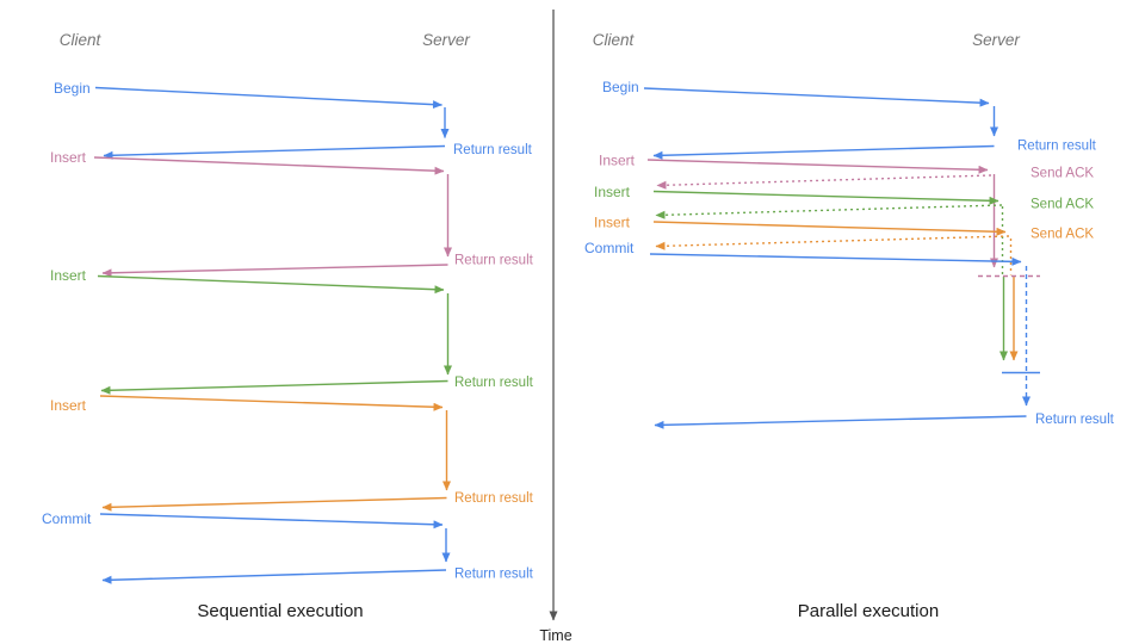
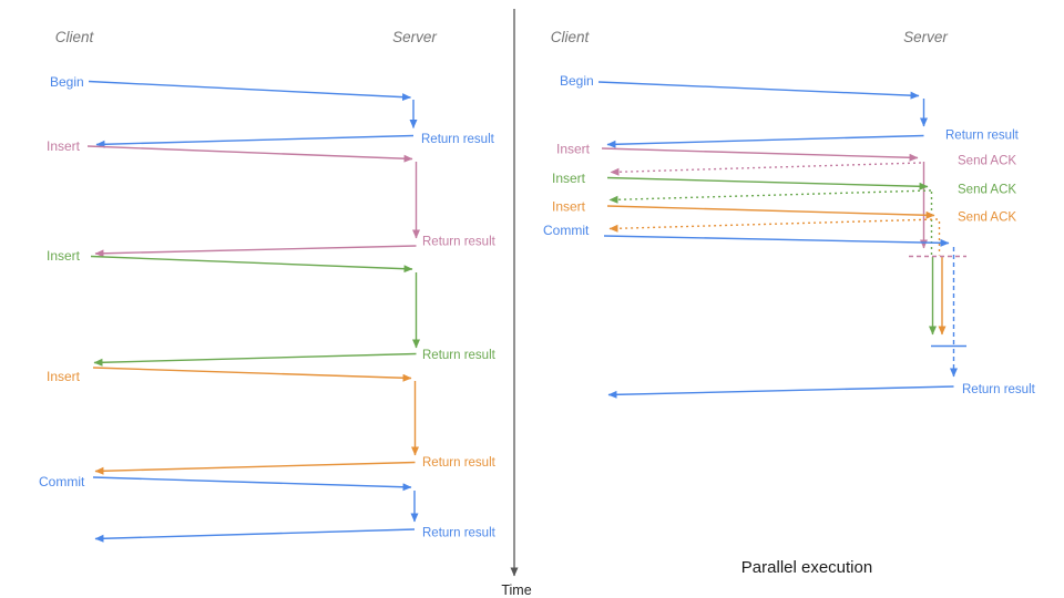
  Client
  Server
  Begin
  Return result
  Insert
  Return result
  Insert
  Return result
  Insert
  Return result
  Commit
  Return result
- Sequential execution
  Time
  Client
  Server
  Begin
  Return result
  Insert
  Send ACK
  Insert
  Send ACK
  Insert
  Send ACK
  Commit
  Return result
  Parallel execution
